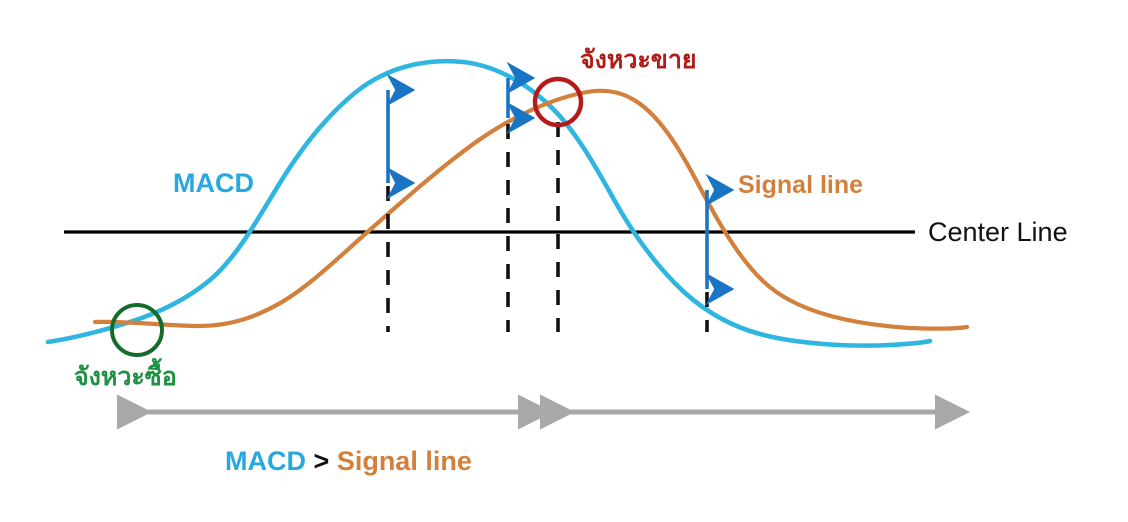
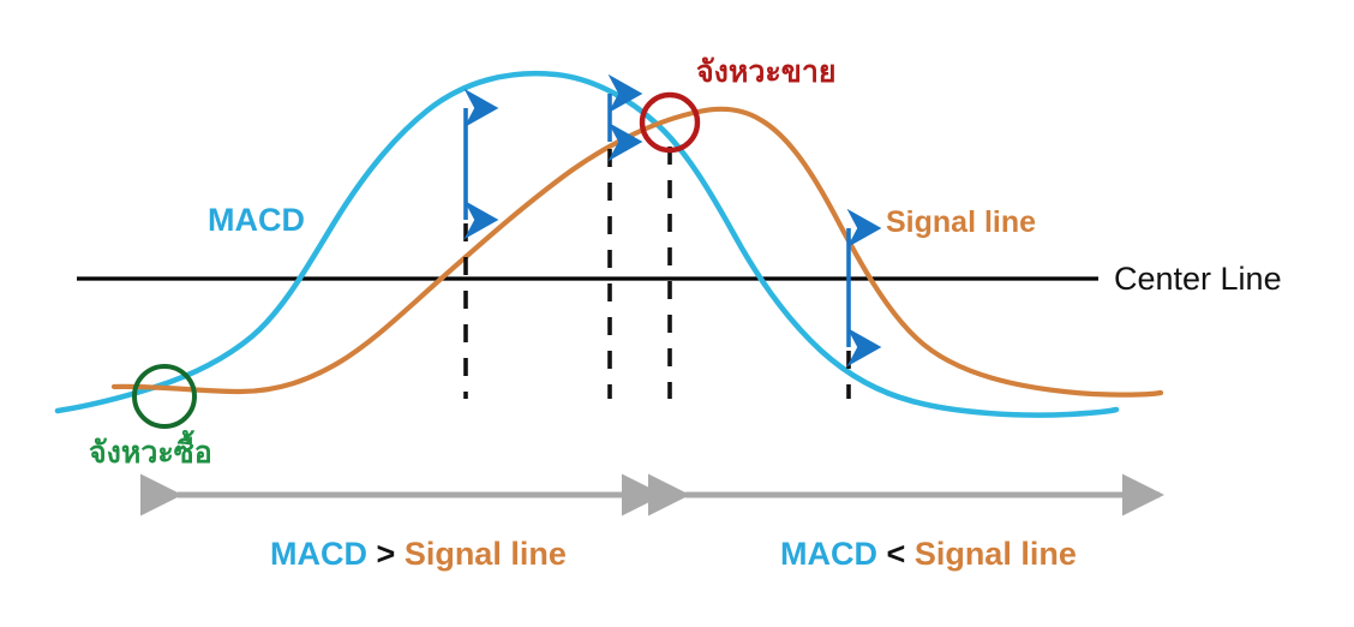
  MACD
  Signal line
  Center Line
  จังหวะซื้อ
  จังหวะขาย
  MACD > Signal line
+ MACD < Signal line
